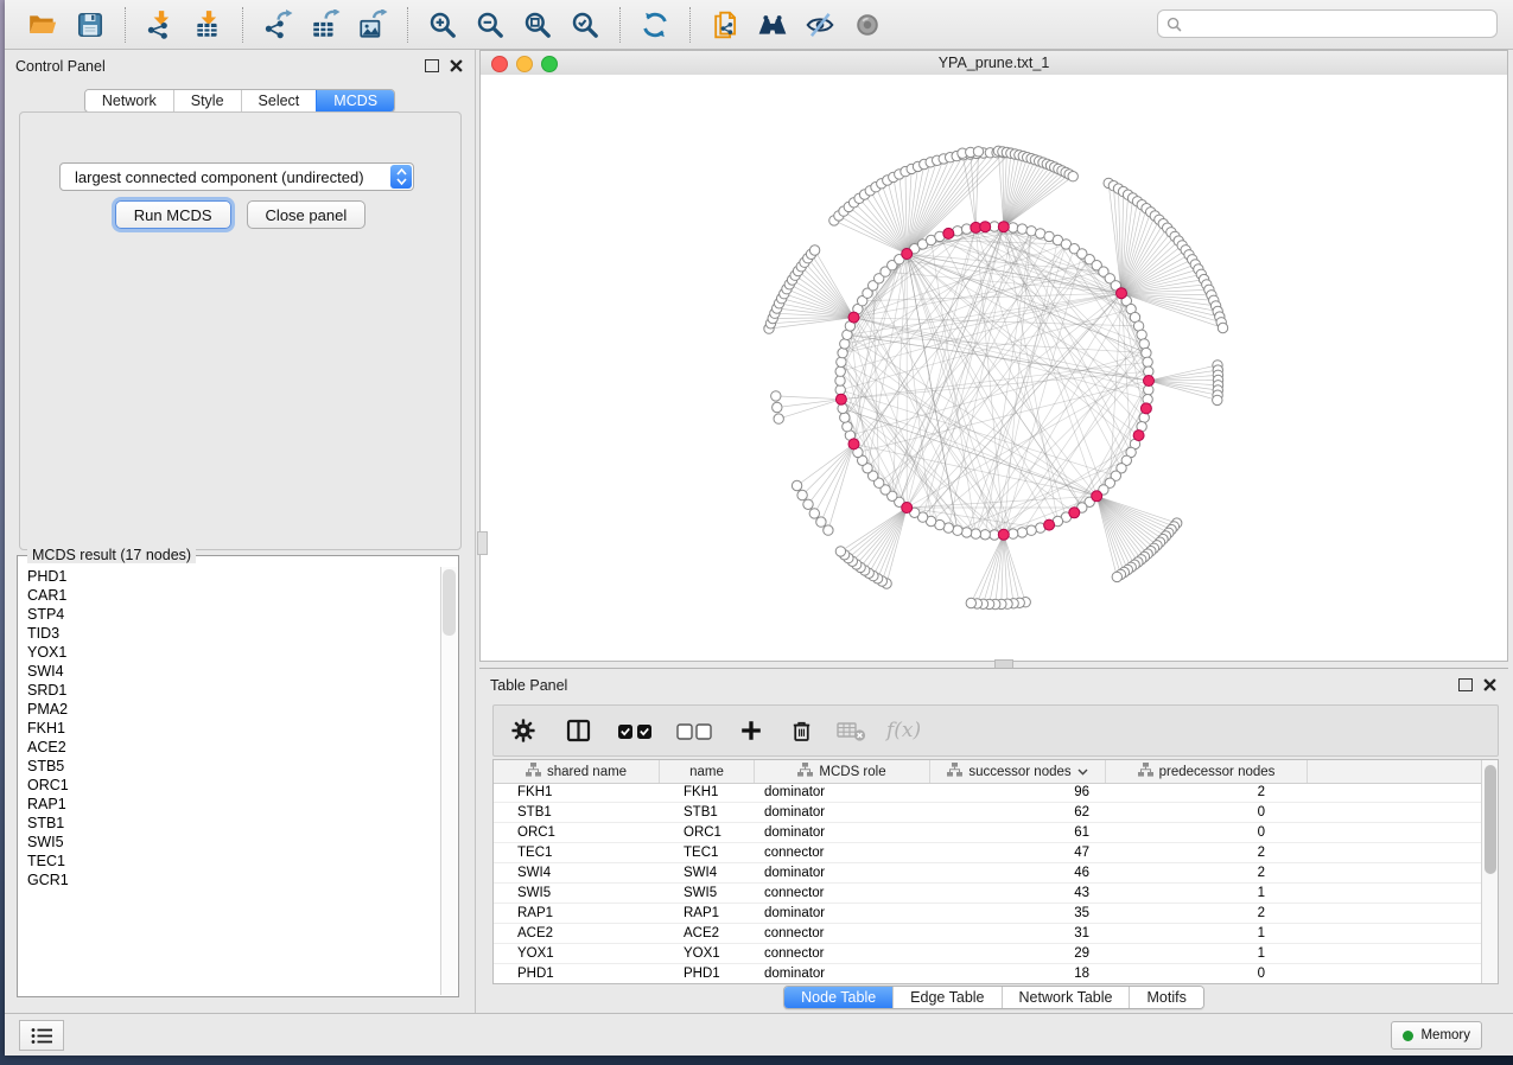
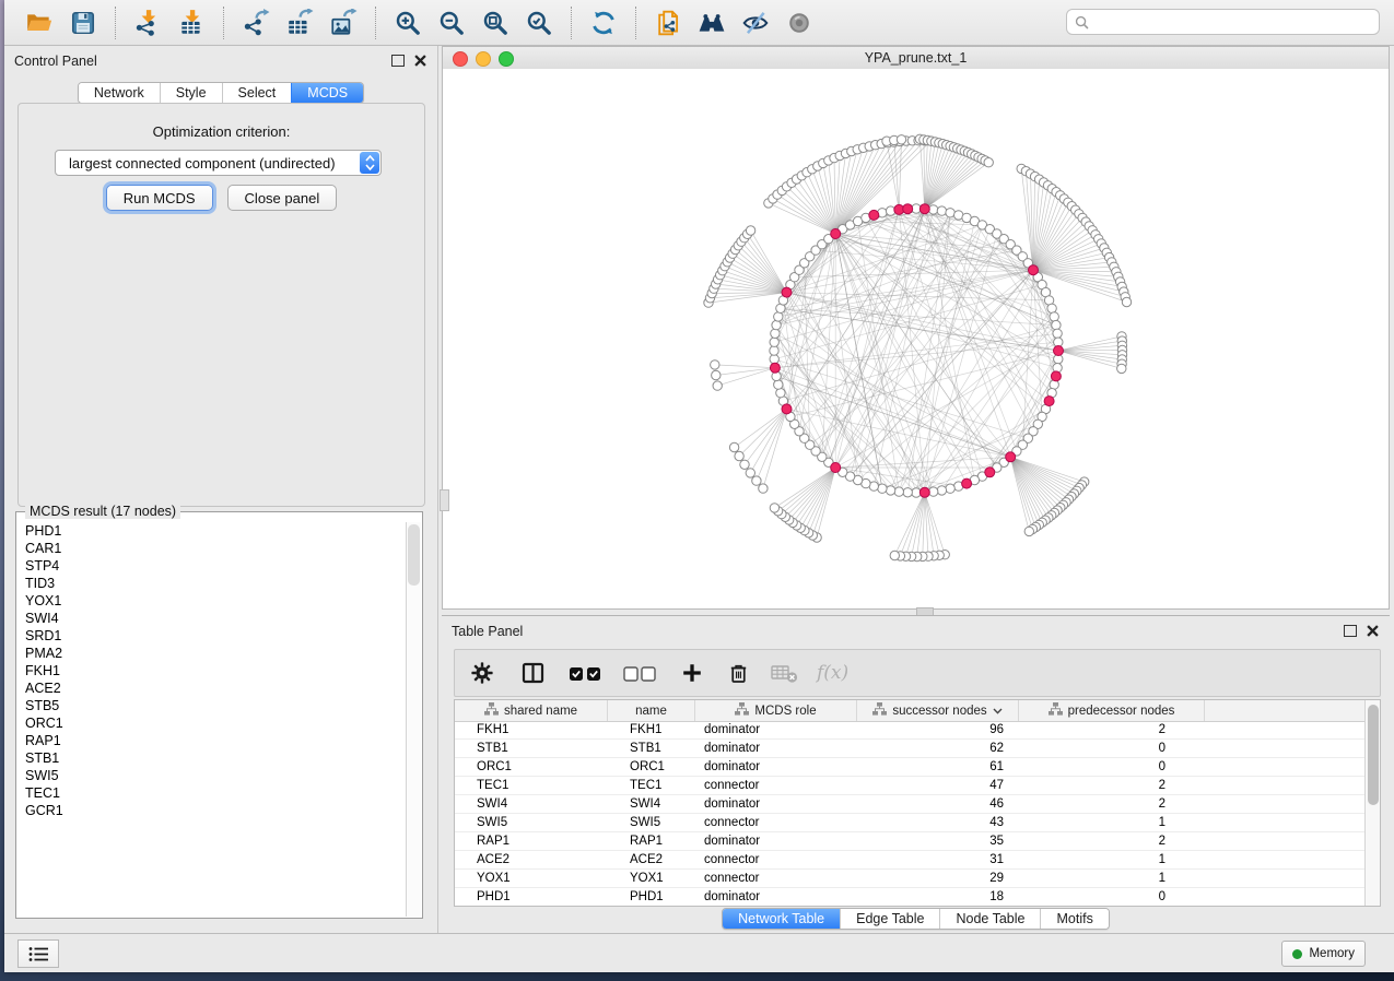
  Control Panel
  Network
  Style
  Select
  MCDS
+ Optimization criterion:
  largest connected component (undirected)
  Run MCDS
  Close panel
  MCDS result (17 nodes)
  PHD1
  CAR1
  STP4
  TID3
  YOX1
  SWI4
  SRD1
  PMA2
  FKH1
  ACE2
  STB5
  ORC1
  RAP1
  STB1
  SWI5
  TEC1
  GCR1
  YPA_prune.txt_1
  Table Panel
  f(x)
  shared name
  name
  MCDS role
  successor nodes
  predecessor nodes
  FKH1
  FKH1
  dominator
  96
  2
  STB1
  STB1
  dominator
  62
  0
  ORC1
  ORC1
  dominator
  61
  0
  TEC1
  TEC1
  connector
  47
  2
  SWI4
  SWI4
  dominator
  46
  2
  SWI5
  SWI5
  connector
  43
  1
  RAP1
  RAP1
  dominator
  35
  2
  ACE2
  ACE2
  connector
  31
  1
  YOX1
  YOX1
  connector
  29
  1
  PHD1
  PHD1
  dominator
  18
  0
- Node Table
+ Network Table
  Edge Table
- Network Table
+ Node Table
  Motifs
  Memory
